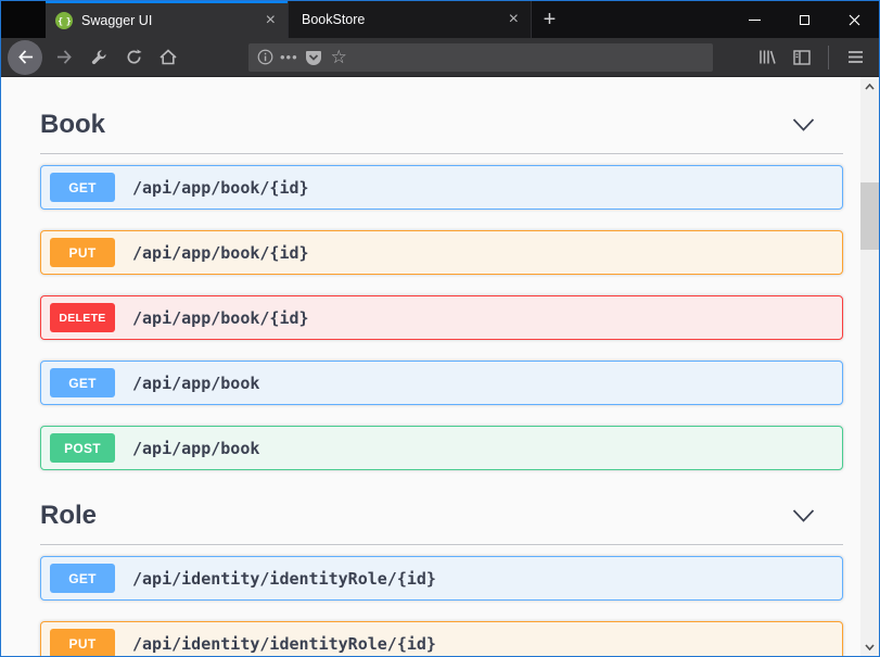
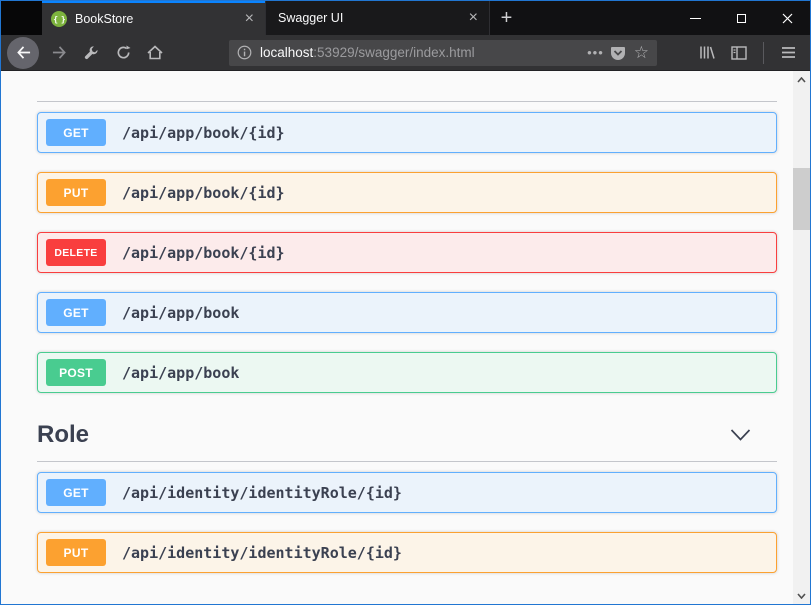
  { }
- Swagger UI
+ BookStore
  ×
- BookStore
+ Swagger UI
  ×
  +
+ localhost:53929/swagger/index.html
  •••
  ☆
- Book
  GET
  /api/app/book/{id}
  PUT
  /api/app/book/{id}
  DELETE
  /api/app/book/{id}
  GET
  /api/app/book
  POST
  /api/app/book
  Role
  GET
  /api/identity/identityRole/{id}
  PUT
  /api/identity/identityRole/{id}
